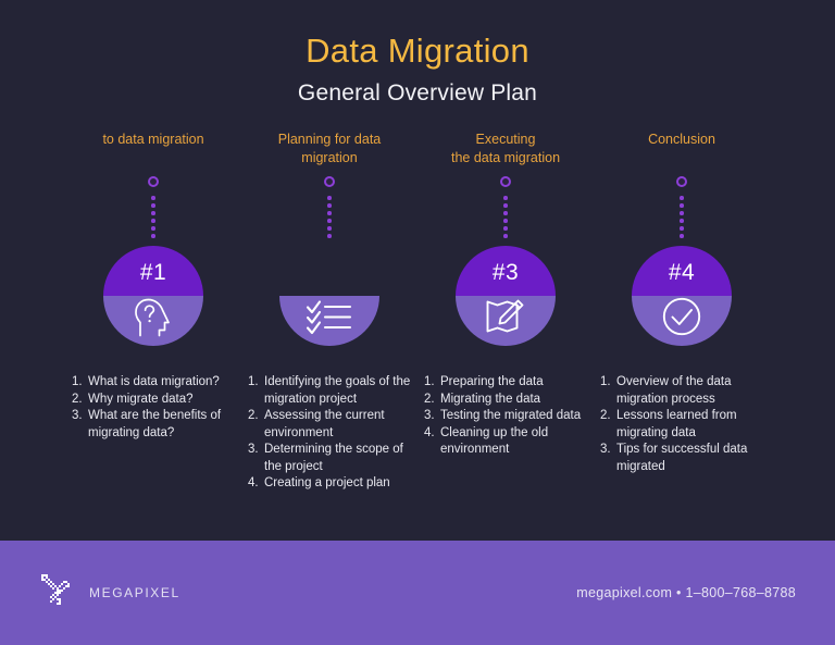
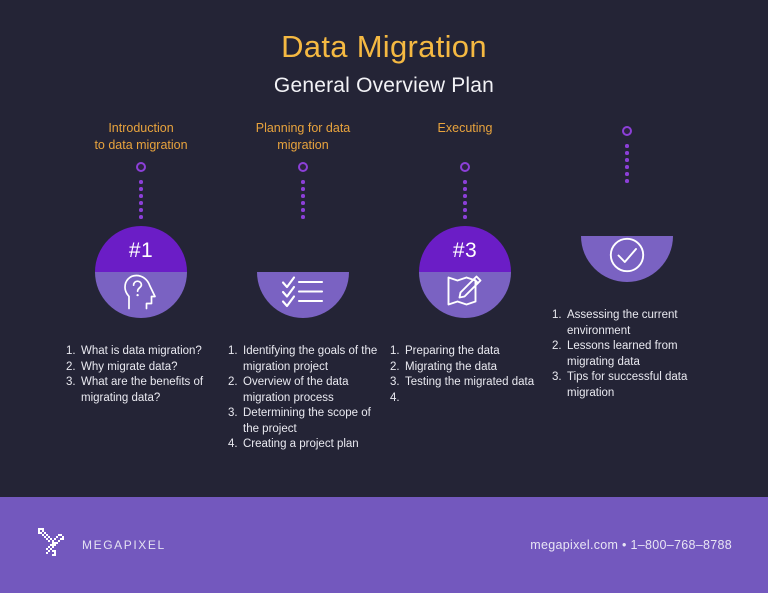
  Data Migration
  General Overview Plan
+ Introduction
  to data migration
  #1
  1.
  What is data migration?
  2.
  Why migrate data?
  3.
  What are the benefits of migrating data?
  Planning for data
  migration
  1.
  Identifying the goals of the migration project
  2.
- Assessing the current environment
+ Overview of the data migration process
  3.
  Determining the scope of the project
  4.
  Creating a project plan
  Executing
- the data migration
  #3
  1.
  Preparing the data
  2.
  Migrating the data
  3.
  Testing the migrated data
  4.
- Cleaning up the old environment
- Conclusion
- #4
  1.
- Overview of the data migration process
+ Assessing the current environment
  2.
  Lessons learned from migrating data
  3.
- Tips for successful data migrated
+ Tips for successful data migration
  MEGAPIXEL
  megapixel.com • 1–800–768–8788
